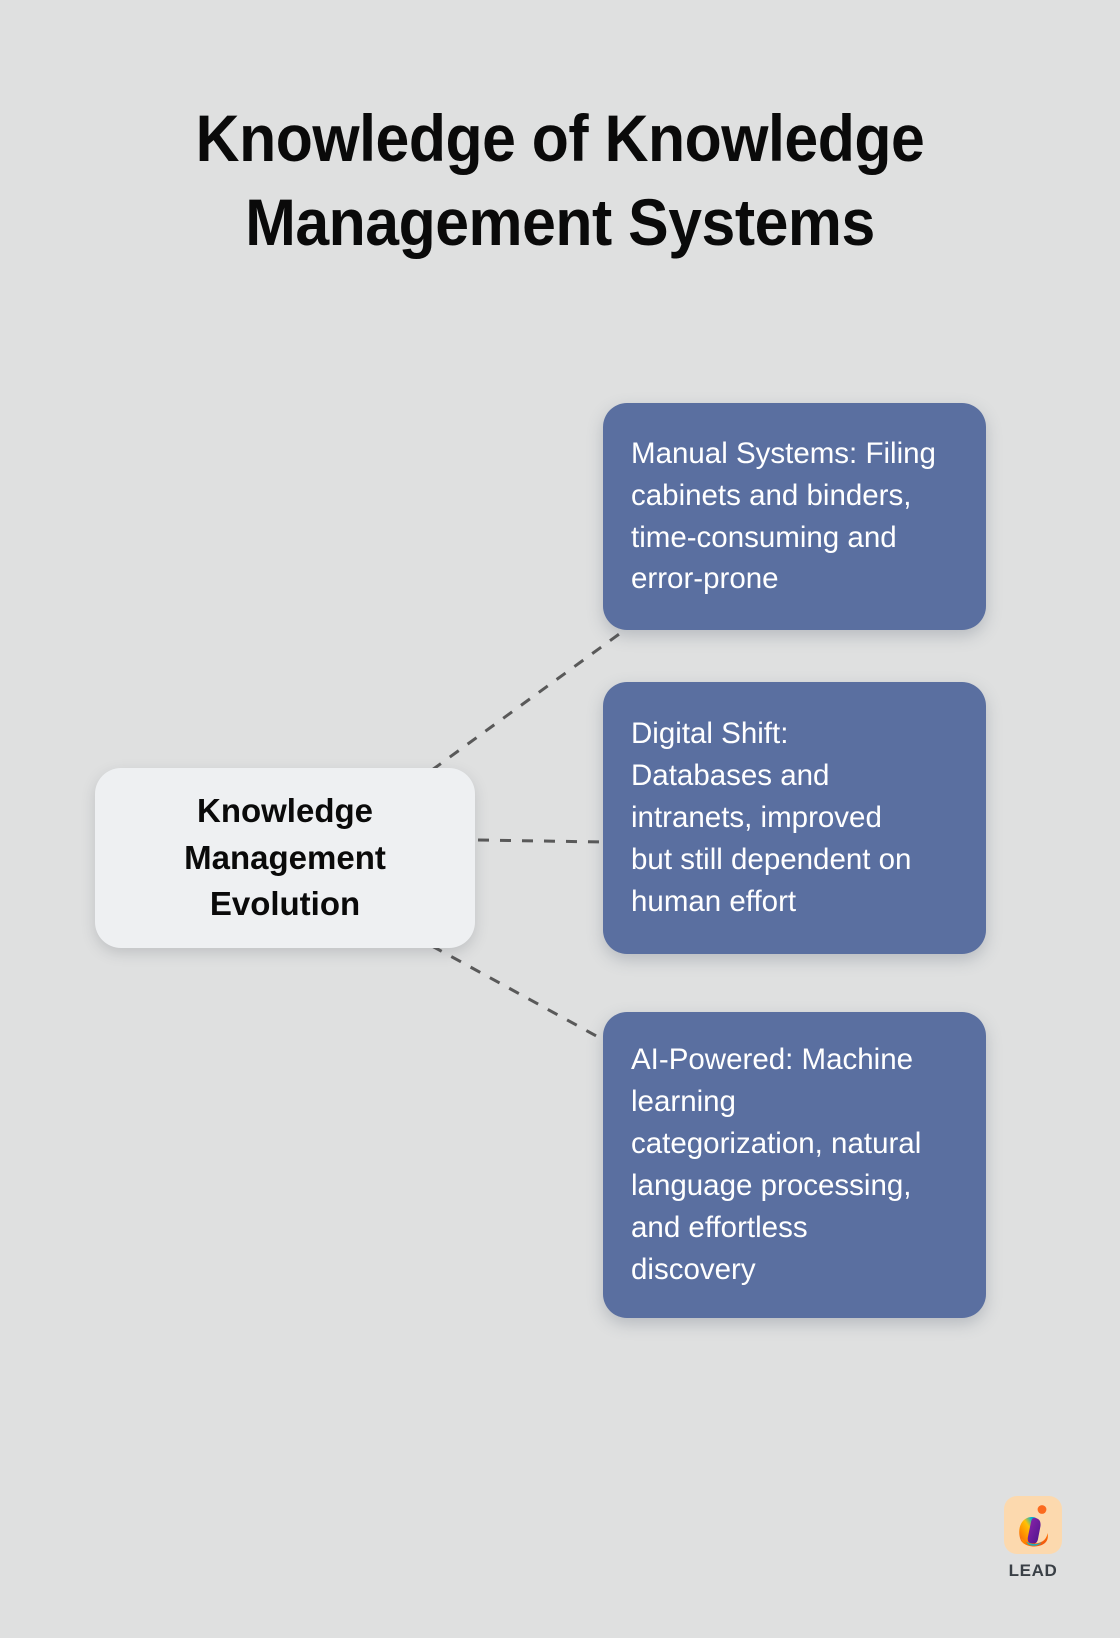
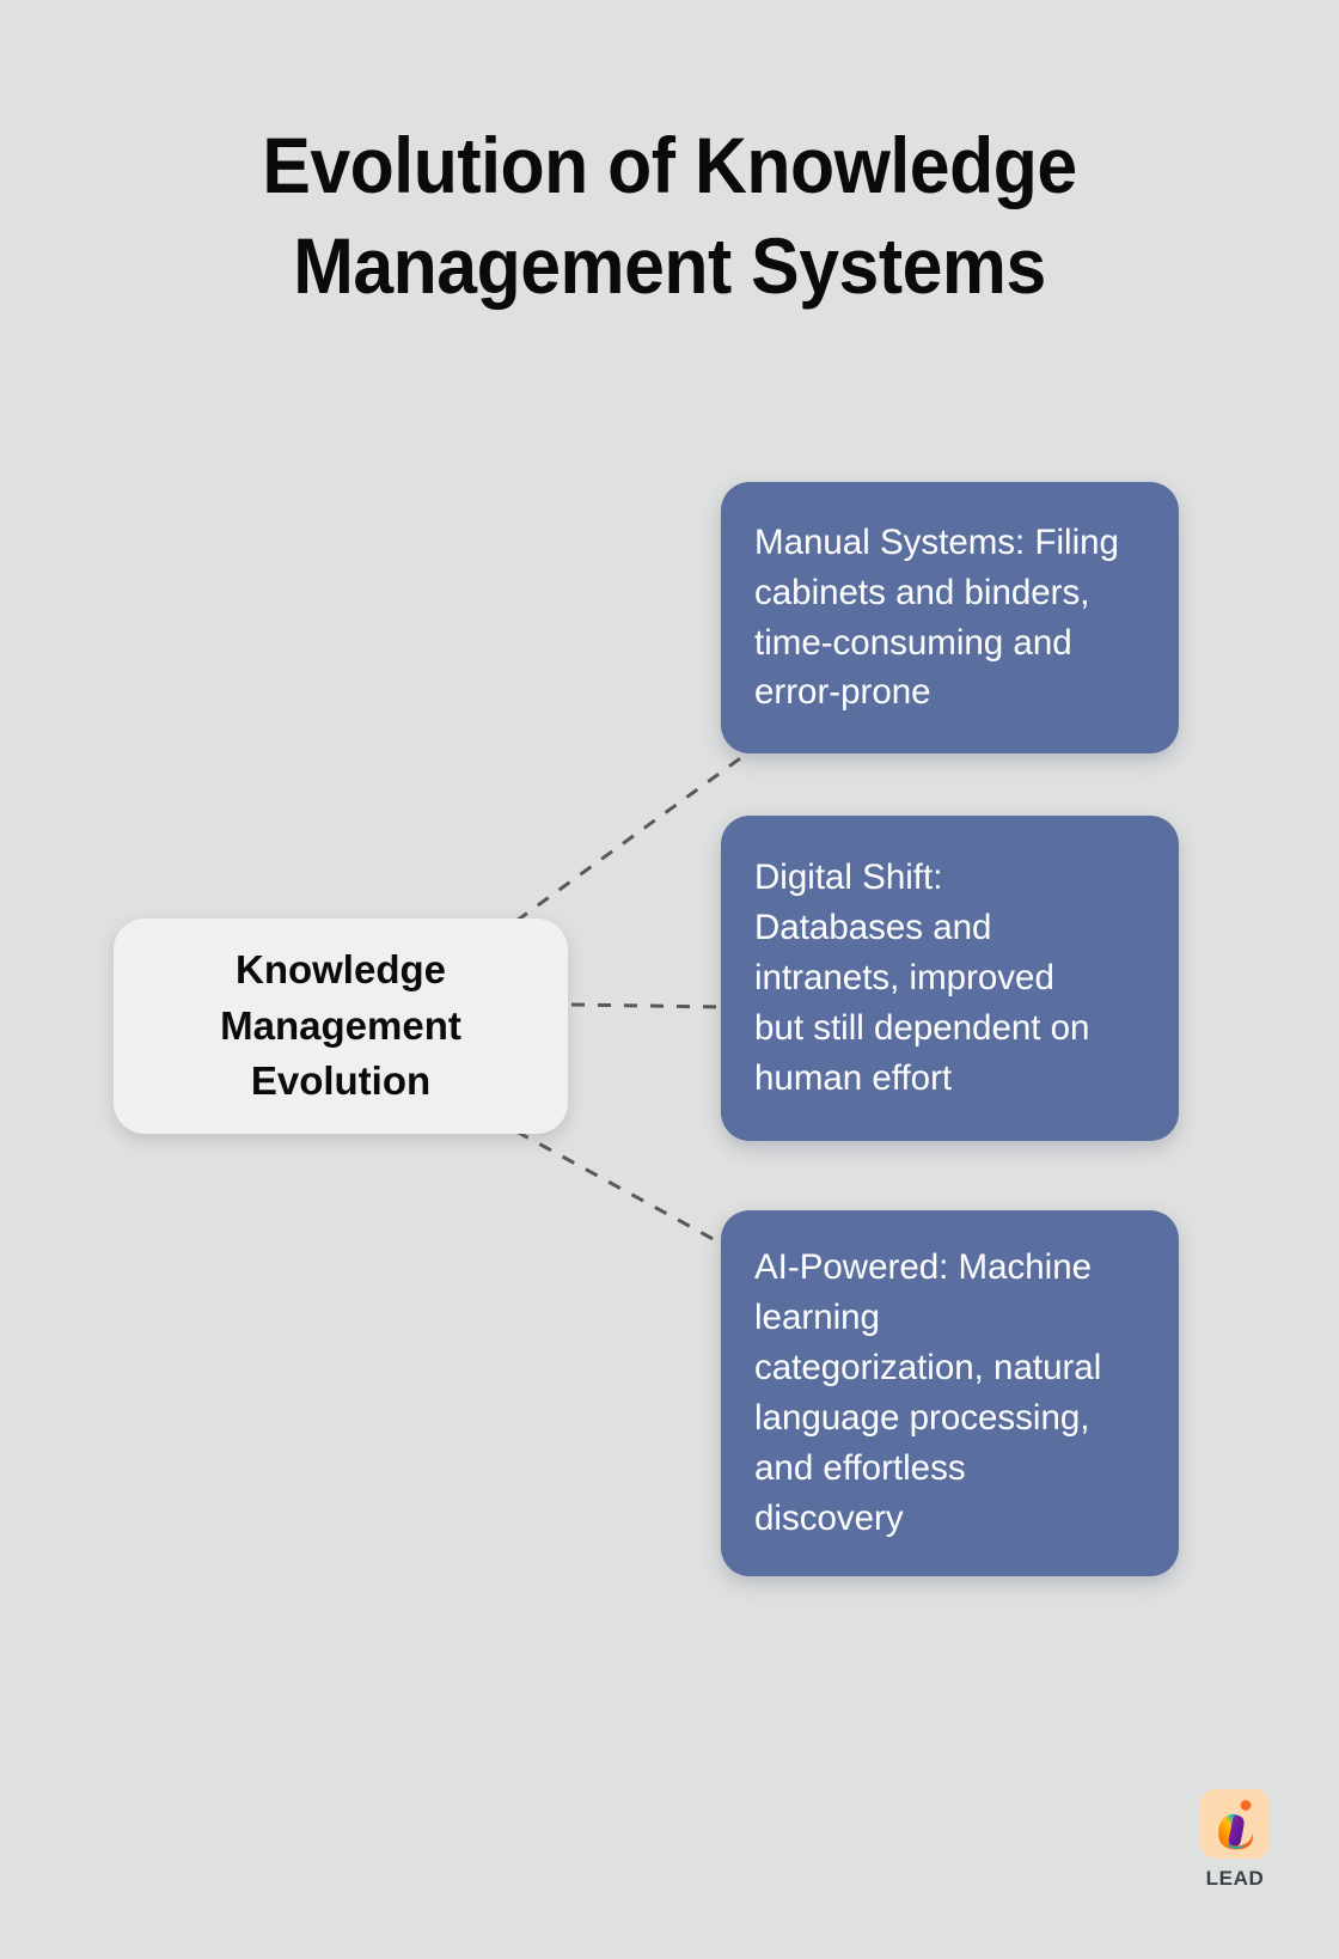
- Knowledge of Knowledge Management Systems
+ Evolution of Knowledge Management Systems
  Knowledge
  Management
  Evolution
  Manual Systems: Filing
  cabinets and binders,
  time-consuming and
  error-prone
  Digital Shift:
  Databases and
  intranets, improved
  but still dependent on
  human effort
  AI-Powered: Machine
  learning
  categorization, natural
  language processing,
  and effortless
  discovery
  LEAD
